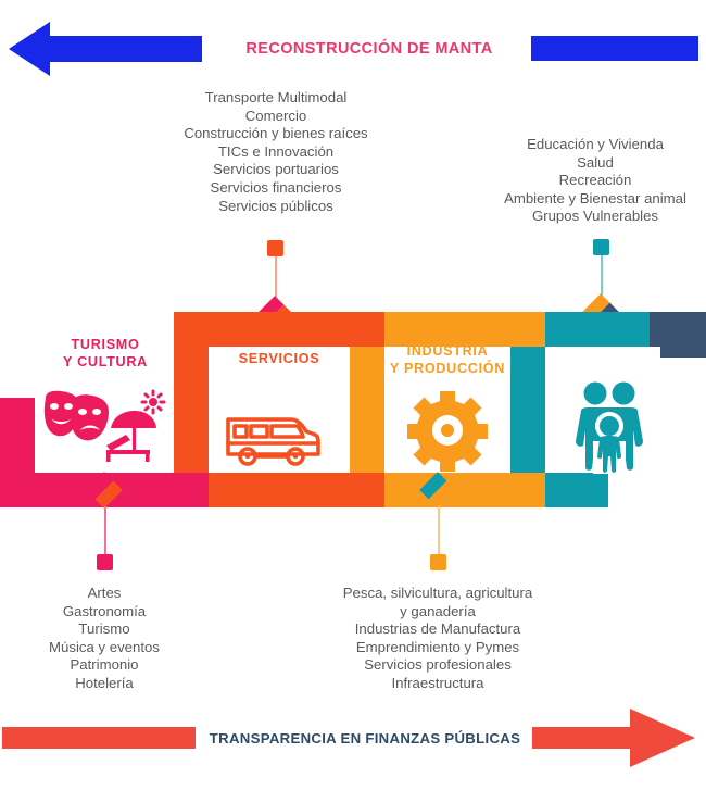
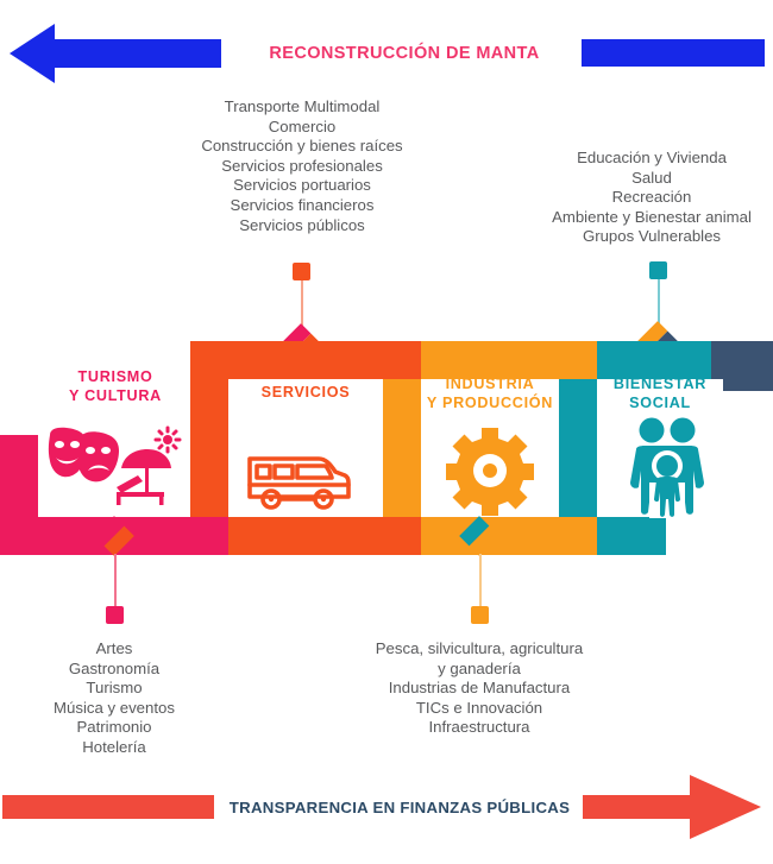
  RECONSTRUCCIÓN DE MANTA
  Transporte Multimodal
  Comercio
  Construcción y bienes raíces
- TICs e Innovación
+ Servicios profesionales
  Servicios portuarios
  Servicios financieros
  Servicios públicos
  Educación y Vivienda
  Salud
  Recreación
  Ambiente y Bienestar animal
  Grupos Vulnerables
  TURISMO
  Y CULTURA
  SERVICIOS
  INDUSTRIA
  Y PRODUCCIÓN
+ BIENESTAR
+ SOCIAL
  Artes
  Gastronomía
  Turismo
  Música y eventos
  Patrimonio
  Hotelería
  Pesca, silvicultura, agricultura
  y ganadería
  Industrias de Manufactura
- Emprendimiento y Pymes
- Servicios profesionales
+ TICs e Innovación
  Infraestructura
  TRANSPARENCIA EN FINANZAS PÚBLICAS
